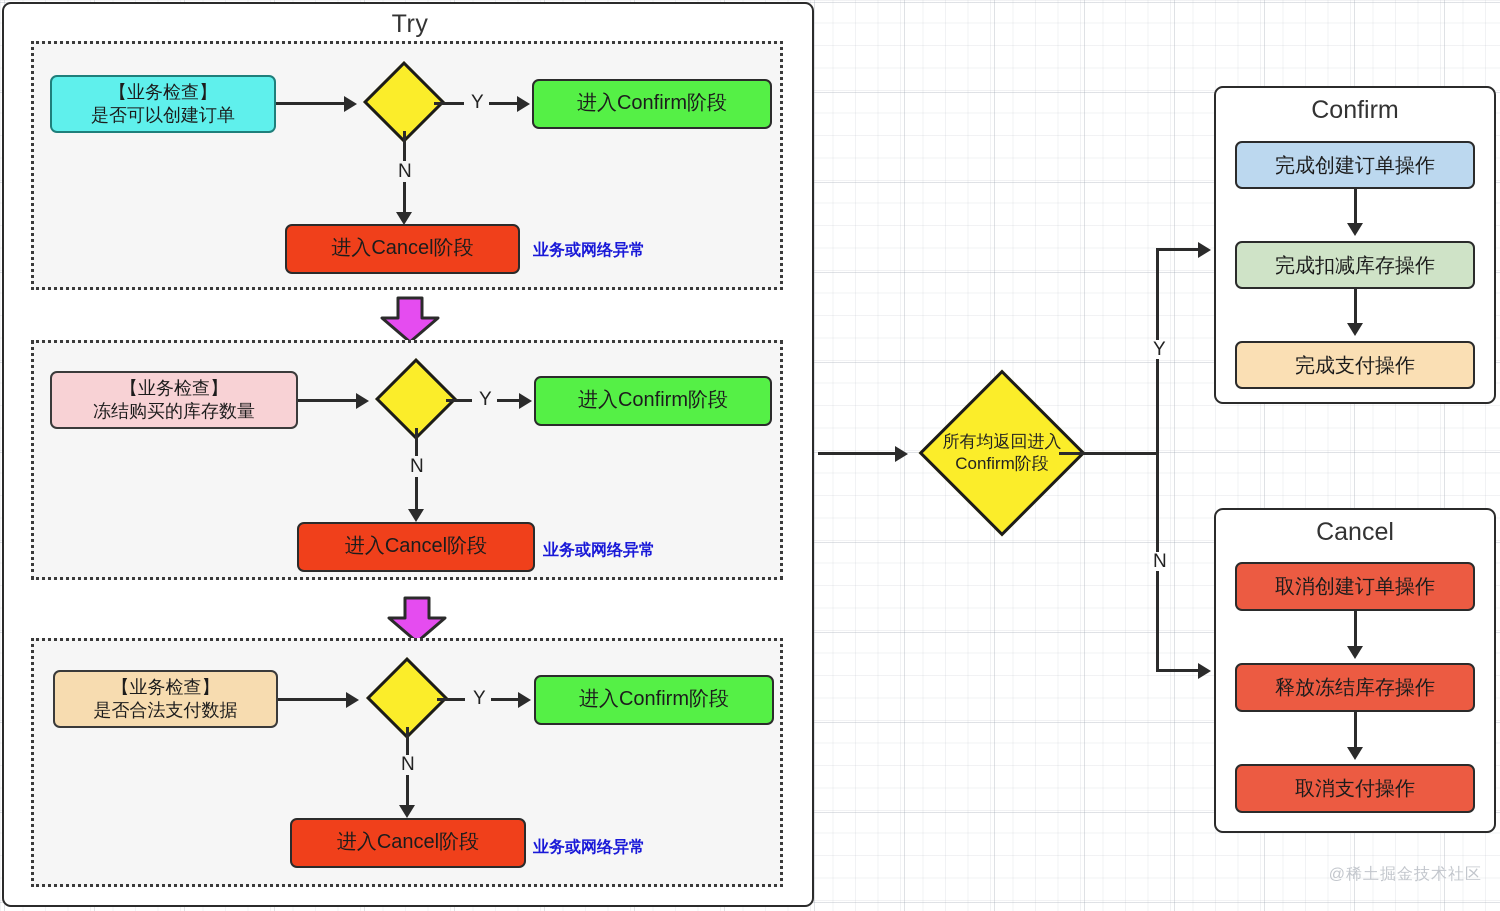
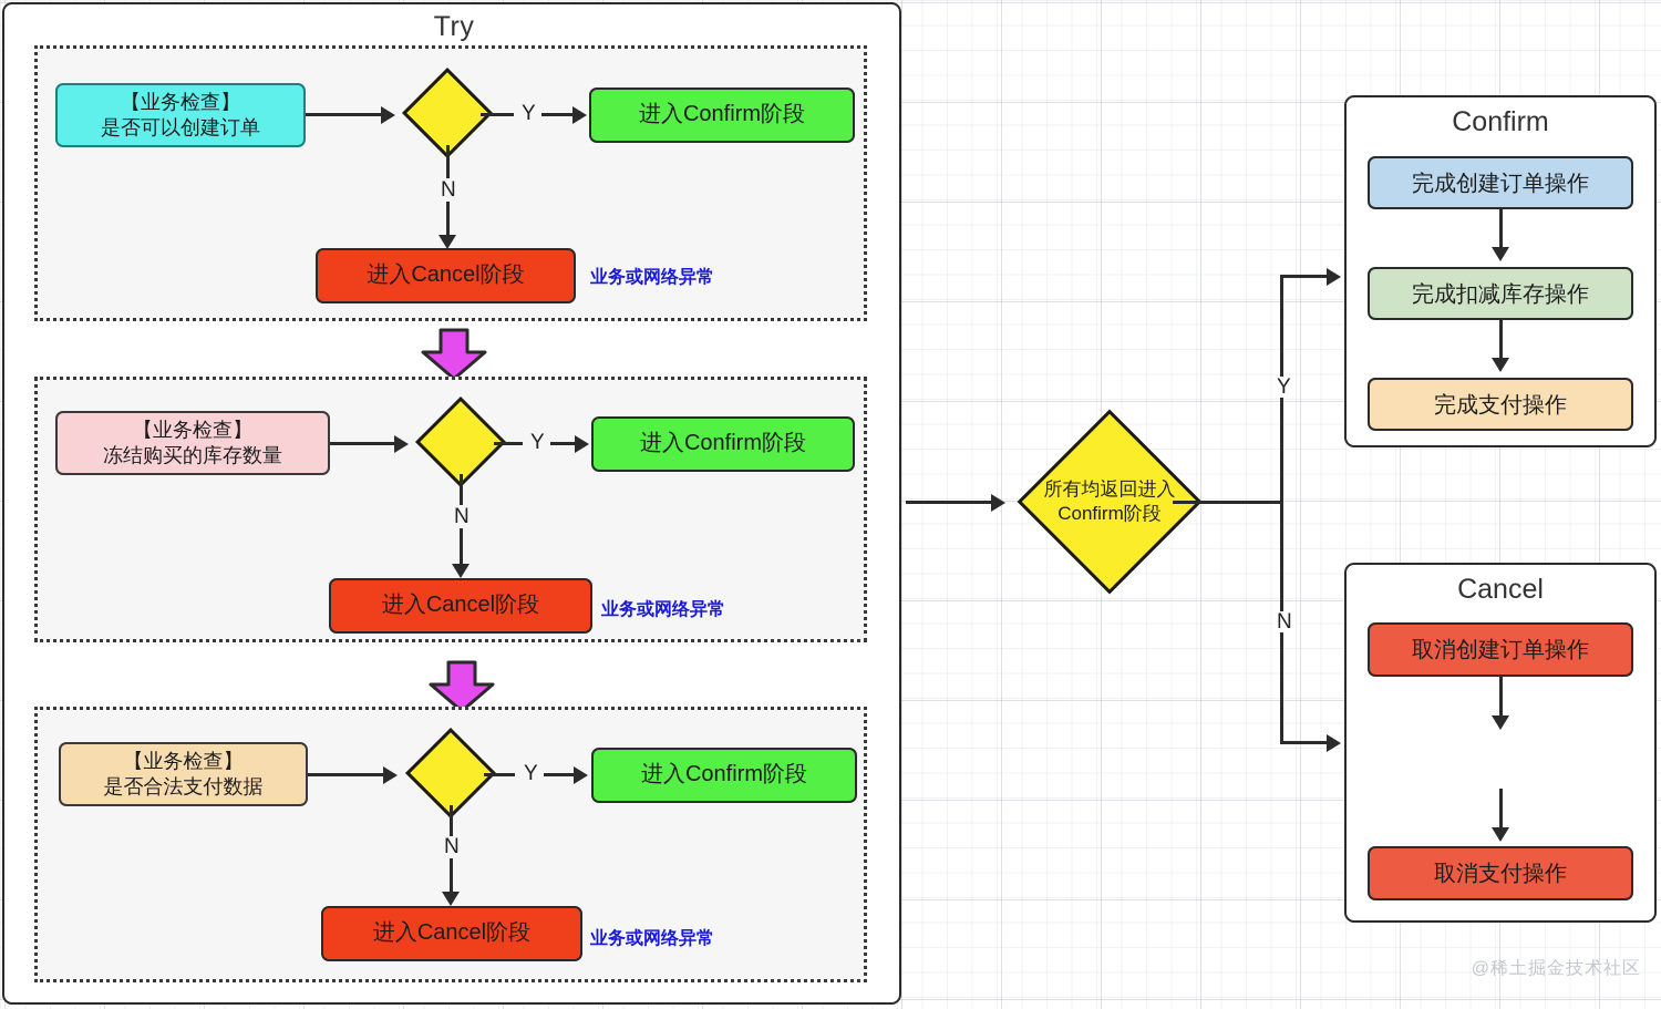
  Try
  【业务检查】
  是否可以创建订单
  Y
  进入Confirm阶段
  N
  进入Cancel阶段
  业务或网络异常
  【业务检查】
  冻结购买的库存数量
  Y
  进入Confirm阶段
  N
  进入Cancel阶段
  业务或网络异常
  【业务检查】
  是否合法支付数据
  Y
  进入Confirm阶段
  N
  进入Cancel阶段
  业务或网络异常
  所有均返回进入
  Confirm阶段
  Y
  N
  Confirm
  完成创建订单操作
  完成扣减库存操作
  完成支付操作
  Cancel
  取消创建订单操作
- 释放冻结库存操作
  取消支付操作
  @稀土掘金技术社区
